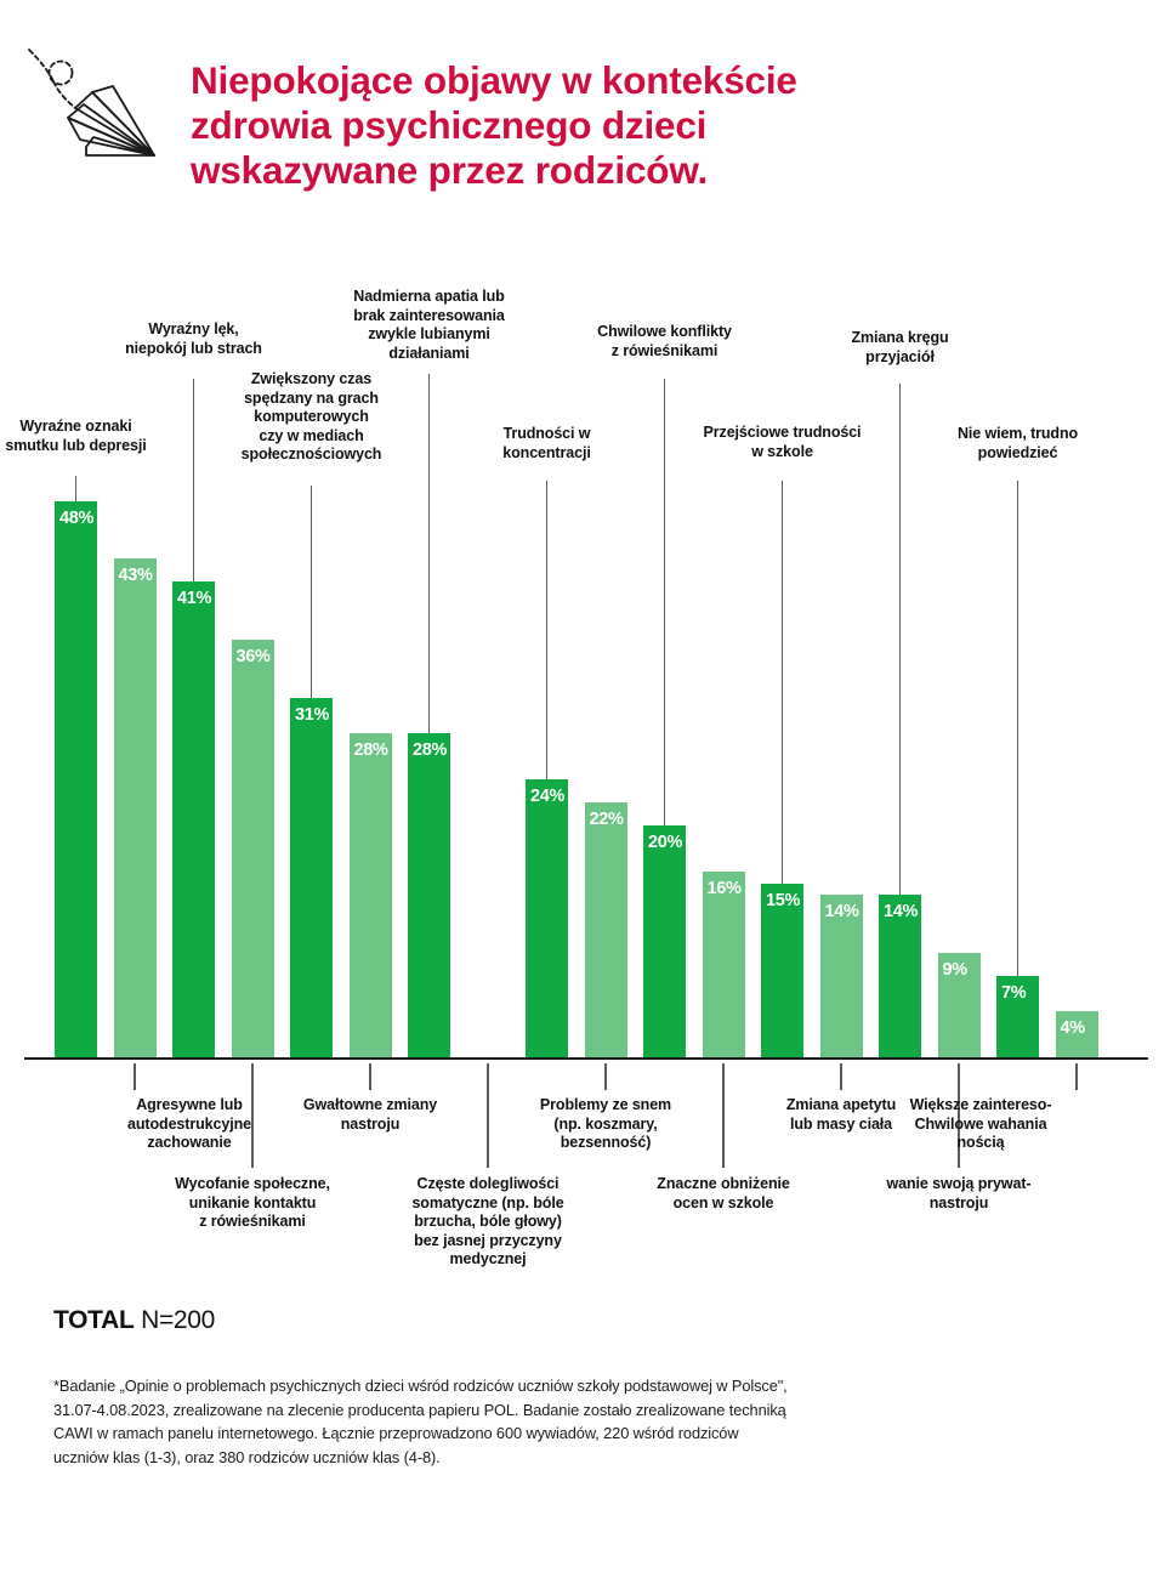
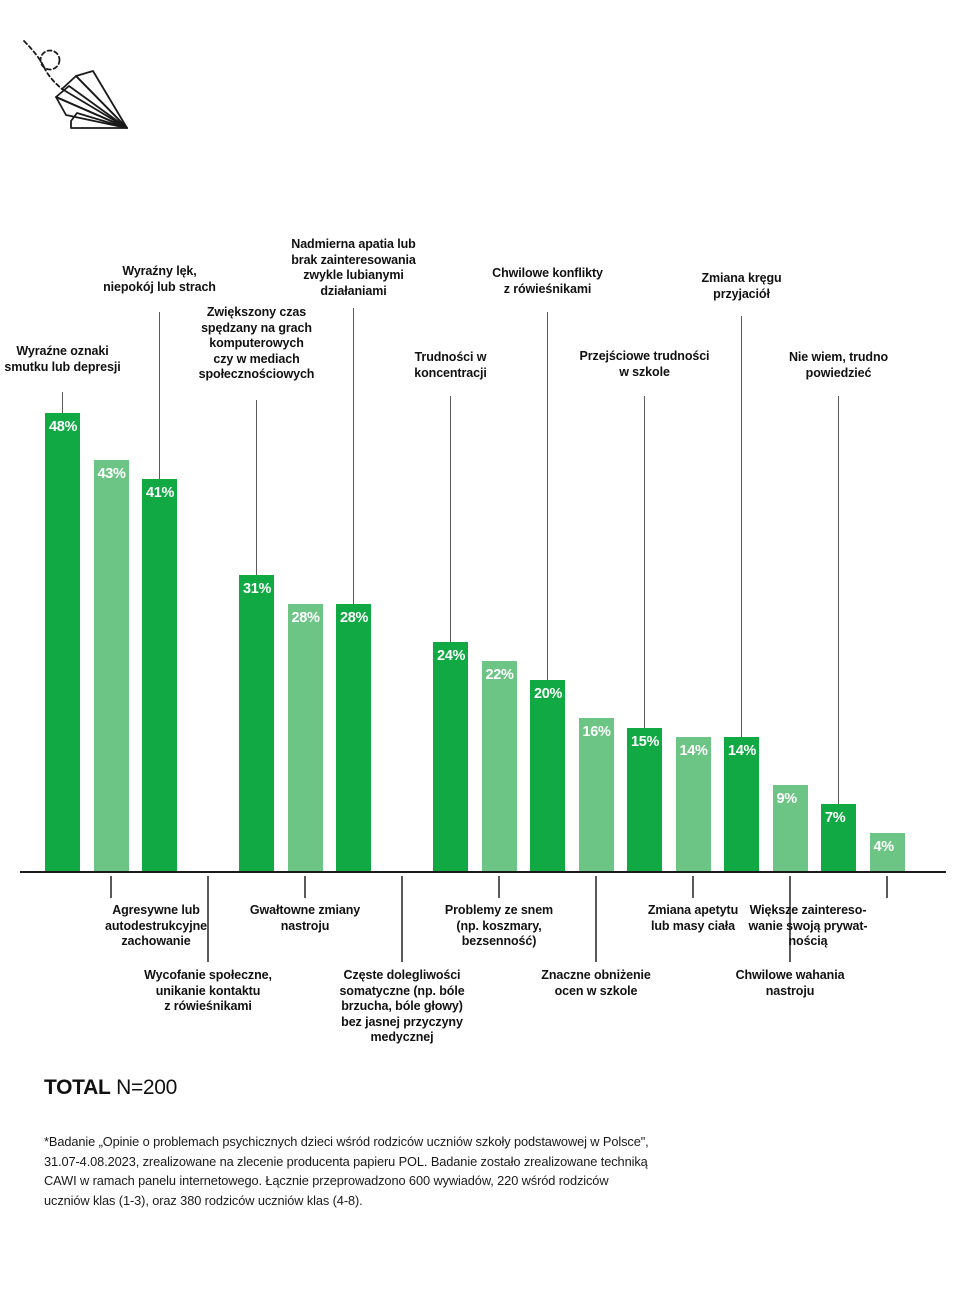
- Niepokojące objawy w kontekście
- zdrowia psychicznego dzieci
- wskazywane przez rodziców.
  48%
  43%
  41%
- 36%
  31%
  28%
  28%
  24%
  22%
  20%
  16%
  15%
  14%
  14%
  9%
  7%
  4%
  Wyraźne oznaki
  smutku lub depresji
  Wyraźny lęk,
  niepokój lub strach
  Zwiększony czas
  spędzany na grach
  komputerowych
  czy w mediach
  społecznościowych
  Nadmierna apatia lub
  brak zainteresowania
  zwykle lubianymi
  działaniami
  Trudności w
  koncentracji
  Chwilowe konflikty
  z rówieśnikami
  Przejściowe trudności
  w szkole
  Zmiana kręgu
  przyjaciół
  Nie wiem, trudno
  powiedzieć
  Agresywne lub
  autodestrukcyjne
  zachowanie
  Wycofanie społeczne,
  unikanie kontaktu
  z rówieśnikami
  Gwałtowne zmiany
  nastroju
  Częste dolegliwości
  somatyczne (np. bóle
  brzucha, bóle głowy)
  bez jasnej przyczyny
  medycznej
  Problemy ze snem
  (np. koszmary,
  bezsenność)
  Znaczne obniżenie
  ocen w szkole
  Zmiana apetytu
  lub masy ciała
- wanie swoją prywat-
+ Chwilowe wahania
  nastroju
  Większe zaintereso-
- Chwilowe wahania
+ wanie swoją prywat-
  nością
  TOTAL N=200
  *Badanie „Opinie o problemach psychicznych dzieci wśród rodziców uczniów szkoły podstawowej w Polsce",
  31.07-4.08.2023, zrealizowane na zlecenie producenta papieru POL. Badanie zostało zrealizowane techniką
  CAWI w ramach panelu internetowego. Łącznie przeprowadzono 600 wywiadów, 220 wśród rodziców
  uczniów klas (1-3), oraz 380 rodziców uczniów klas (4-8).
